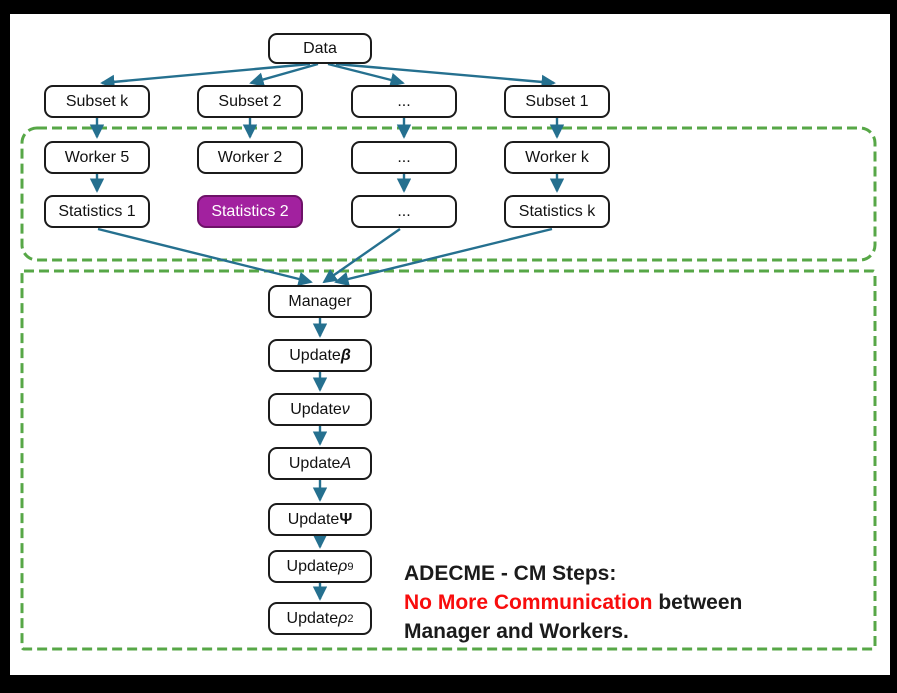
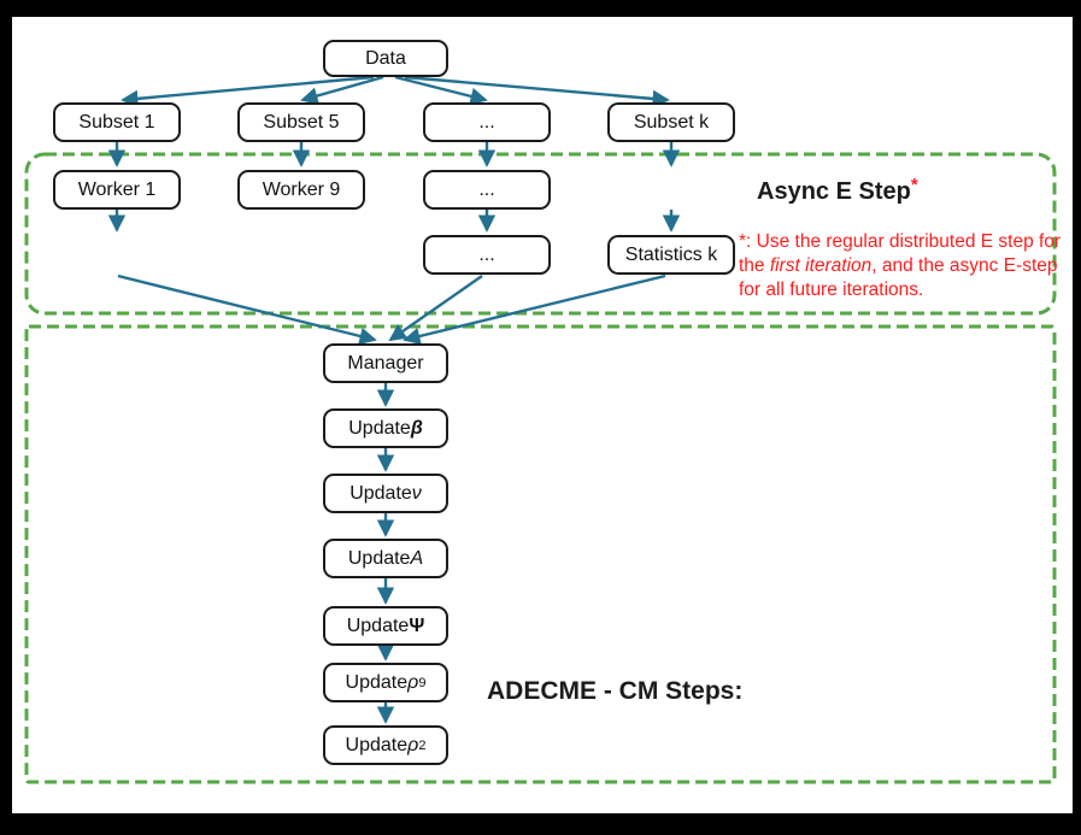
  Data
- Subset k
+ Subset 1
- Subset 2
+ Subset 5
  ...
- Subset 1
+ Subset k
- Worker 5
+ Worker 1
- Worker 2
+ Worker 9
  ...
- Worker k
- Statistics 1
- Statistics 2
  ...
  Statistics k
  Manager
  Update
  β
  Update
  ν
  Update
  A
  Update
  Ψ
  Update
  ρ
  9
  Update
  ρ
  2
+ Async E Step*
+ *: Use the regular distributed E step for the first iteration, and the async E-step for all future iterations.
  ADECME - CM Steps:
- No More Communication between
- Manager and Workers.
